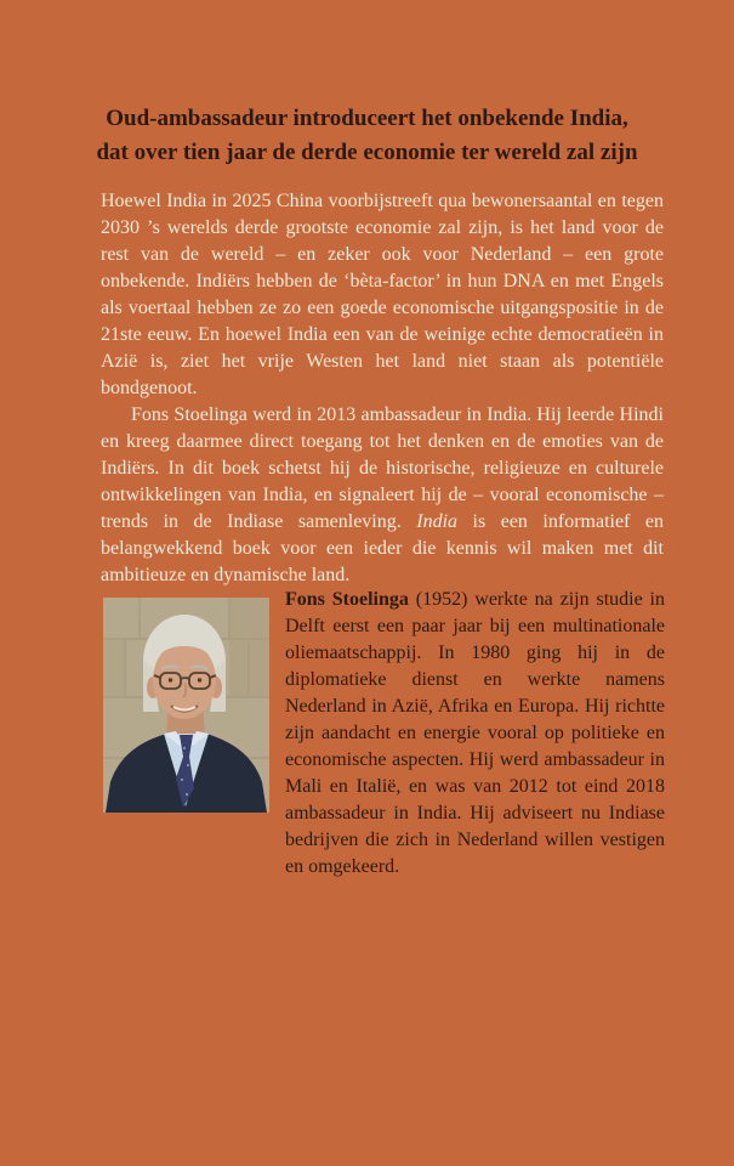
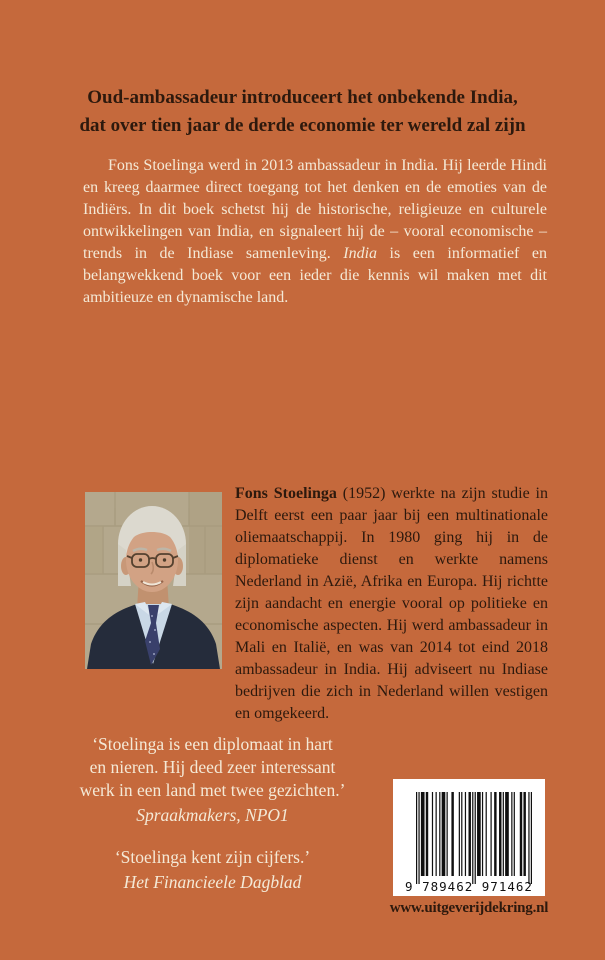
  Oud-ambassadeur introduceert het onbekende India,
  dat over tien jaar de derde economie ter wereld zal zijn
- Hoewel India in 2025 China voorbijstreeft qua bewonersaantal en tegen 2030 ’s werelds derde grootste economie zal zijn, is het land voor de rest van de wereld – en zeker ook voor Nederland – een grote onbekende. Indiërs hebben de ‘bèta-factor’ in hun DNA en met Engels als voertaal hebben ze zo een goede economische uitgangspositie in de 21ste eeuw. En hoewel India een van de weinige echte democratieën in Azië is, ziet het vrije Westen het land niet staan als potentiële bondgenoot.
  Fons Stoelinga werd in 2013 ambassadeur in India. Hij leerde Hindi en kreeg daarmee direct toegang tot het denken en de emoties van de Indiërs. In dit boek schetst hij de historische, religieuze en culturele ontwikkelingen van India, en signaleert hij de – vooral economische – trends in de Indiase samenleving. India is een informatief en belangwekkend boek voor een ieder die kennis wil maken met dit ambitieuze en dynamische land.
- Fons Stoelinga (1952) werkte na zijn studie in Delft eerst een paar jaar bij een multinationale oliemaatschappij. In 1980 ging hij in de diplomatieke dienst en werkte namens Nederland in Azië, Afrika en Europa. Hij richtte zijn aandacht en energie vooral op politieke en economische aspecten. Hij werd ambassadeur in Mali en Italië, en was van 2012 tot eind 2018 ambassadeur in India. Hij adviseert nu Indiase bedrijven die zich in Nederland willen vestigen en omgekeerd.
+ Fons Stoelinga (1952) werkte na zijn studie in Delft eerst een paar jaar bij een multinationale oliemaatschappij. In 1980 ging hij in de diplomatieke dienst en werkte namens Nederland in Azië, Afrika en Europa. Hij richtte zijn aandacht en energie vooral op politieke en economische aspecten. Hij werd ambassadeur in Mali en Italië, en was van 2014 tot eind 2018 ambassadeur in India. Hij adviseert nu Indiase bedrijven die zich in Nederland willen vestigen en omgekeerd.
+ ‘Stoelinga is een diplomaat in hart
+ en nieren. Hij deed zeer interessant
+ werk in een land met twee gezichten.’
+ Spraakmakers, NPO1
+ ‘Stoelinga kent zijn cijfers.’
+ Het Financieele Dagblad
+ 9 789462 971462
+ www.uitgeverijdekring.nl
